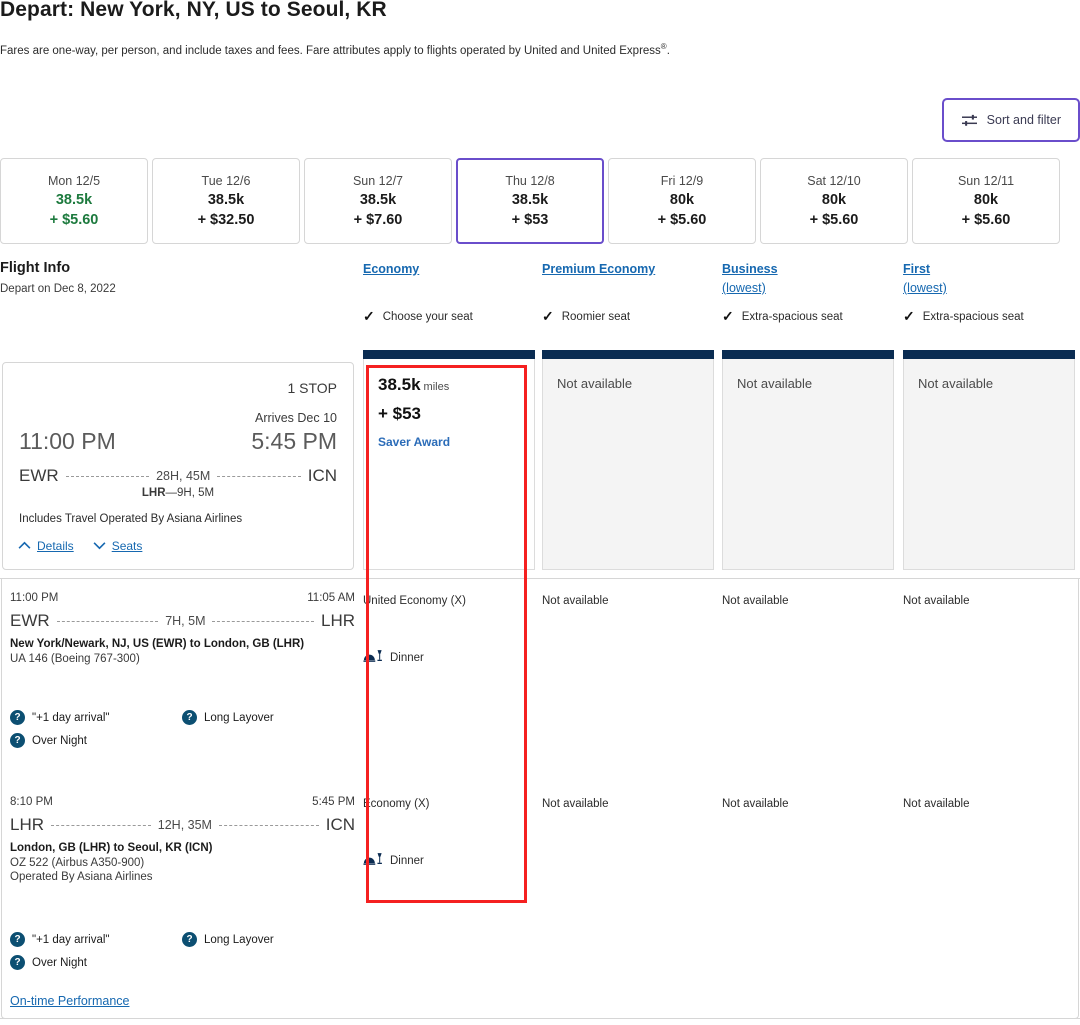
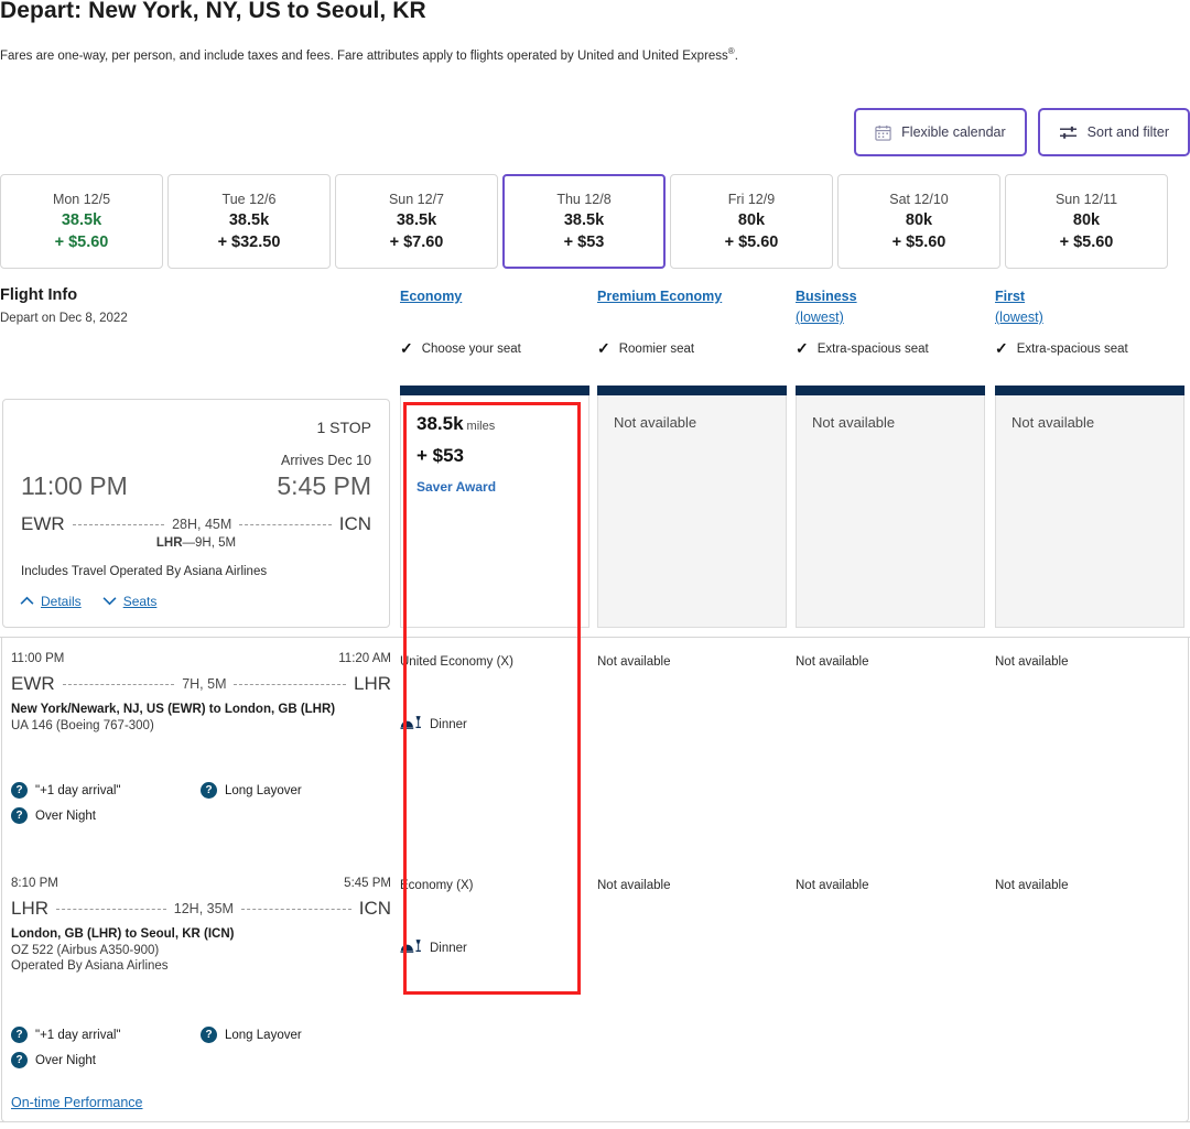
  Depart: New York, NY, US to Seoul, KR
  Fares are one-way, per person, and include taxes and fees. Fare attributes apply to flights operated by United and United Express®.
+ Flexible calendar
  Sort and filter
  Mon 12/5
  38.5k
  + $5.60
  Tue 12/6
  38.5k
  + $32.50
  Sun 12/7
  38.5k
  + $7.60
  Thu 12/8
  38.5k
  + $53
  Fri 12/9
  80k
  + $5.60
  Sat 12/10
  80k
  + $5.60
  Sun 12/11
  80k
  + $5.60
  Flight Info
  Depart on Dec 8, 2022
  Economy
  ✓
  Choose your seat
  Premium Economy
  ✓
  Roomier seat
  Business
  (lowest)
  ✓
  Extra-spacious seat
  First
  (lowest)
  ✓
  Extra-spacious seat
  1 STOP
  Arrives Dec 10
  11:00 PM
  5:45 PM
  EWR
  28H, 45M
  ICN
  LHR—9H, 5M
  Includes Travel Operated By Asiana Airlines
  Details
  Seats
  38.5k miles
  + $53
  Saver Award
  Not available
  Not available
  Not available
  11:00 PM
- 11:05 AM
+ 11:20 AM
  EWR
  7H, 5M
  LHR
  New York/Newark, NJ, US (EWR) to London, GB (LHR)
  UA 146 (Boeing 767-300)
  ?
  "+1 day arrival"
  ?
  Long Layover
  ?
  Over Night
  United Economy (X)
  Dinner
  Not available
  Not available
  Not available
  8:10 PM
  5:45 PM
  LHR
  12H, 35M
  ICN
  London, GB (LHR) to Seoul, KR (ICN)
  OZ 522 (Airbus A350-900)
  Operated By Asiana Airlines
  ?
  "+1 day arrival"
  ?
  Long Layover
  ?
  Over Night
  Economy (X)
  Dinner
  Not available
  Not available
  Not available
  On-time Performance
